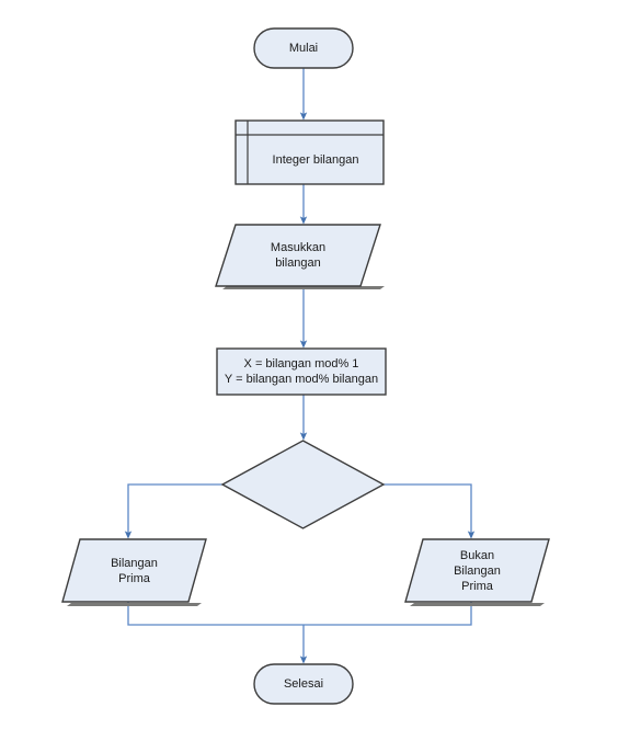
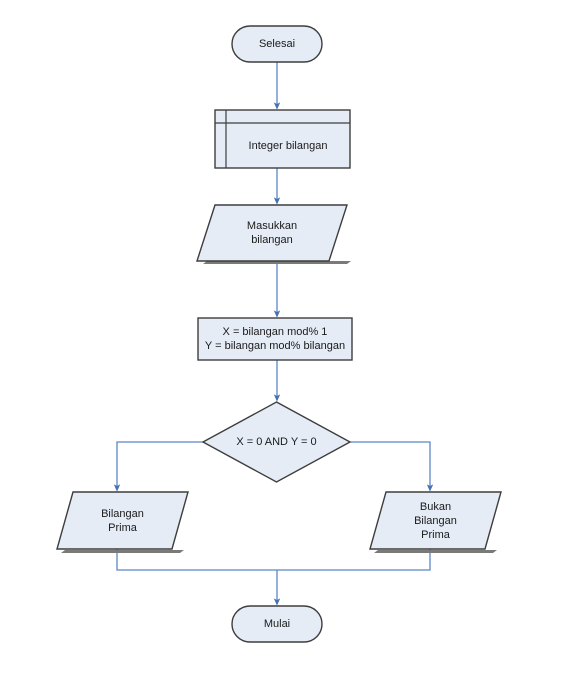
- Mulai
+ Selesai
  Integer bilangan
  Masukkan
  bilangan
  X = bilangan mod% 1
  Y = bilangan mod% bilangan
+ X = 0 AND Y = 0
  Bilangan
  Prima
  Bukan
  Bilangan
  Prima
- Selesai
+ Mulai
